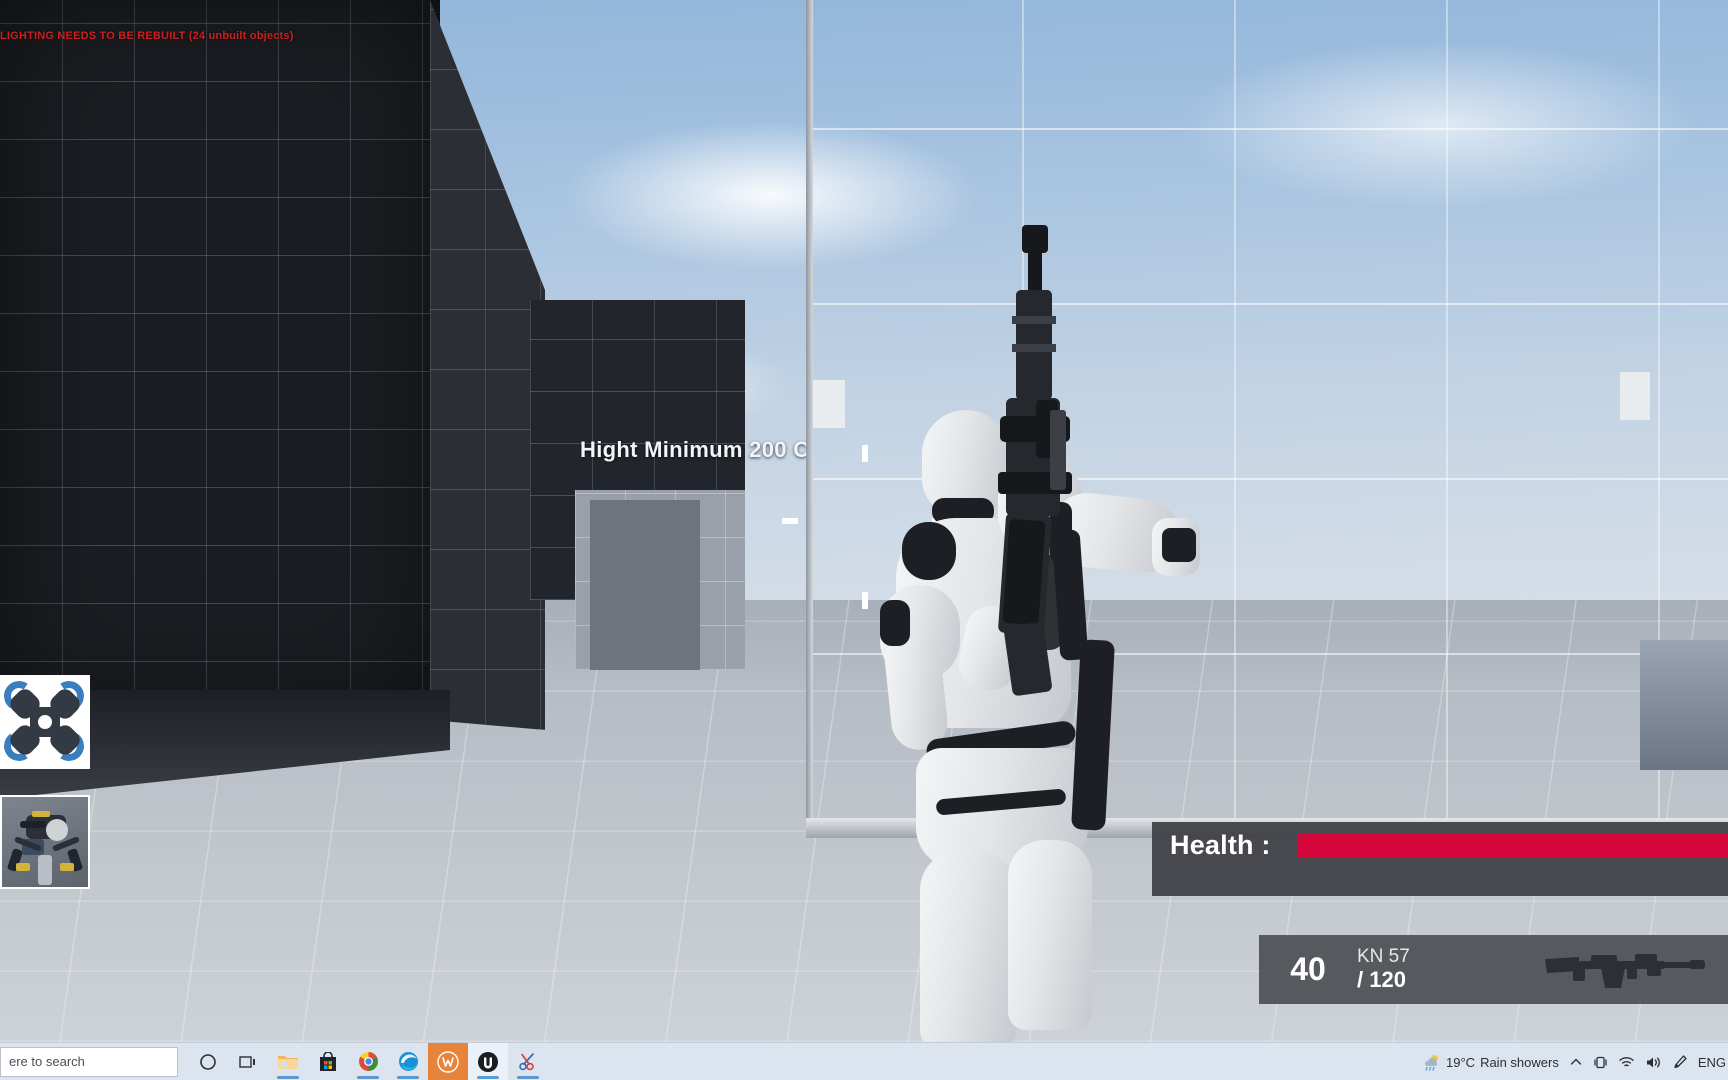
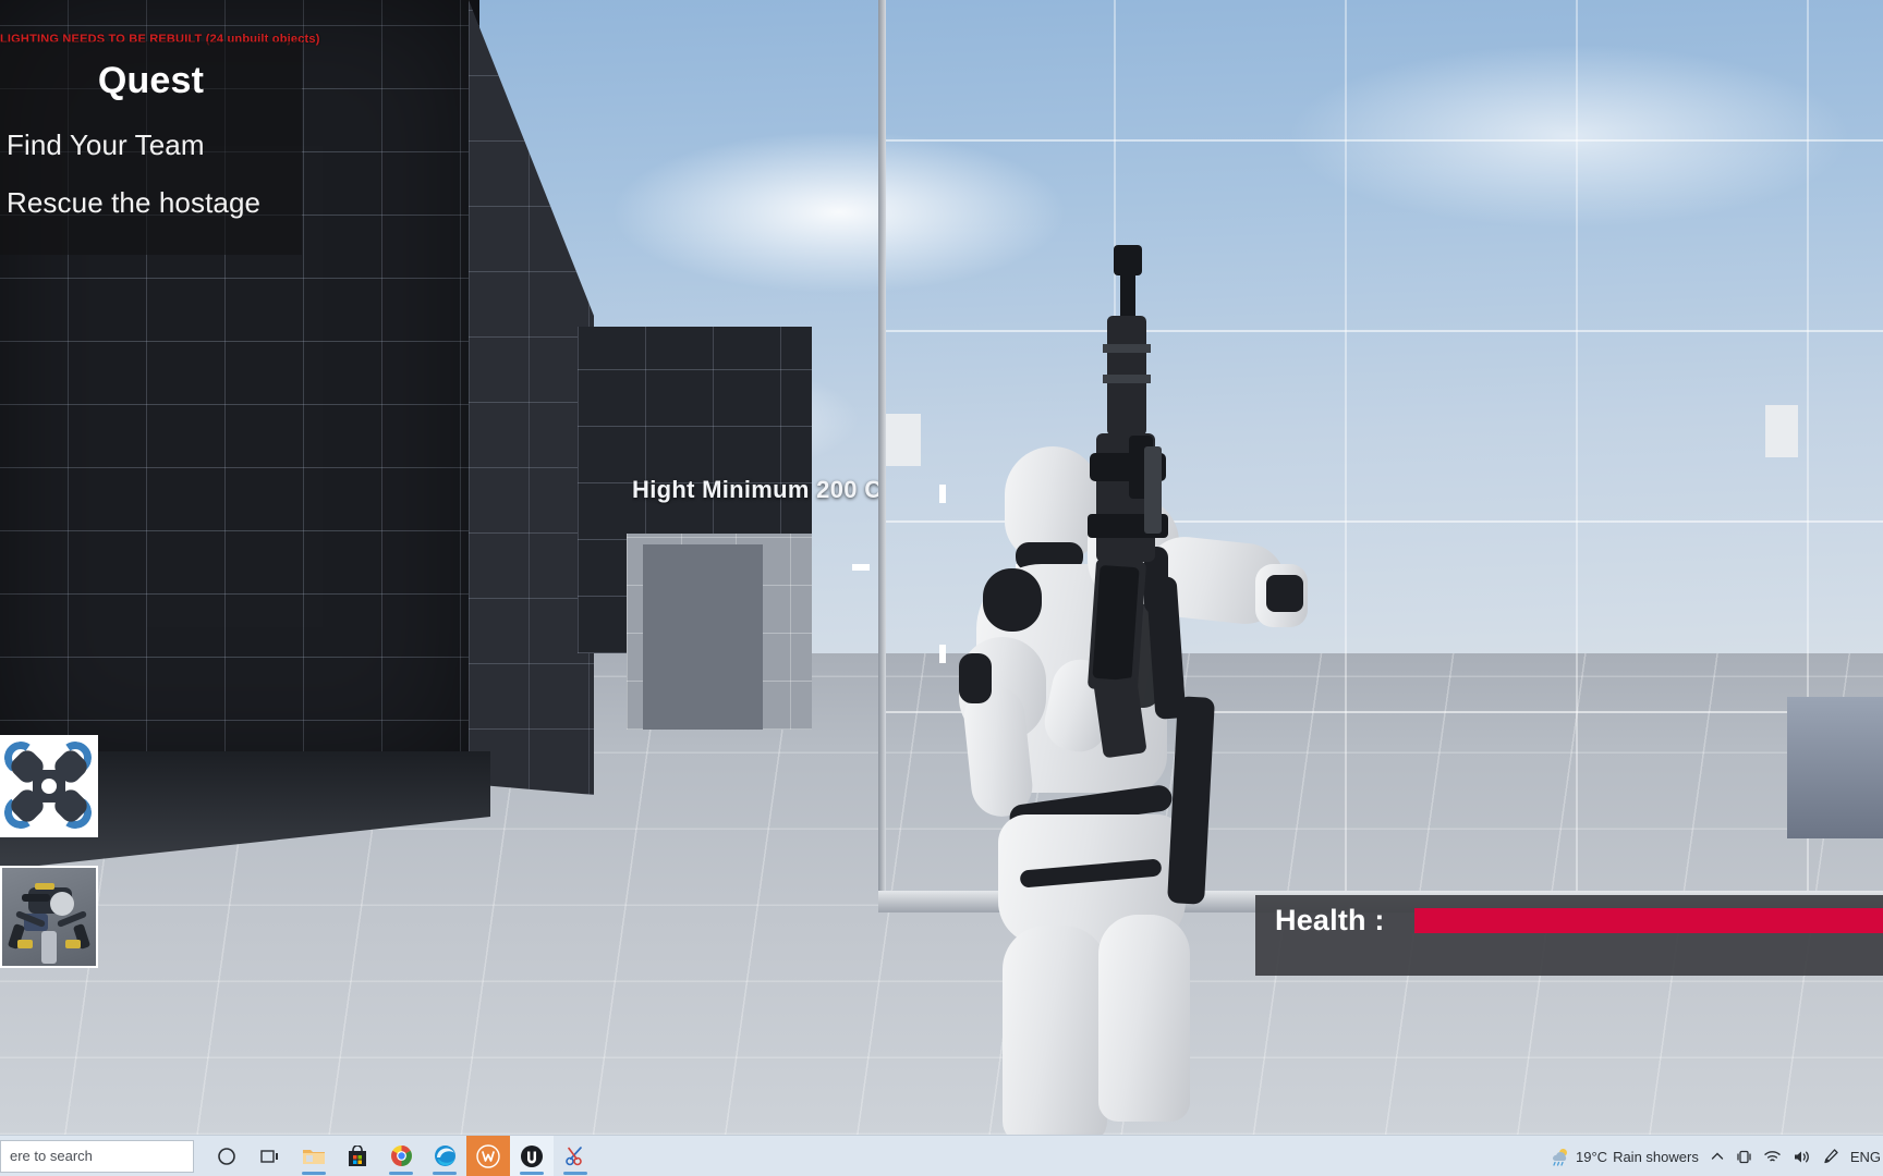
  Hight Minimum 200 C
  LIGHTING NEEDS TO BE REBUILT (24 unbuilt objects)
+ Quest
+ Find Your Team
+ Rescue the hostage
  Health :
- 40
- KN 57
- / 120
  ere to search
  19°C
  Rain showers
  ENG
